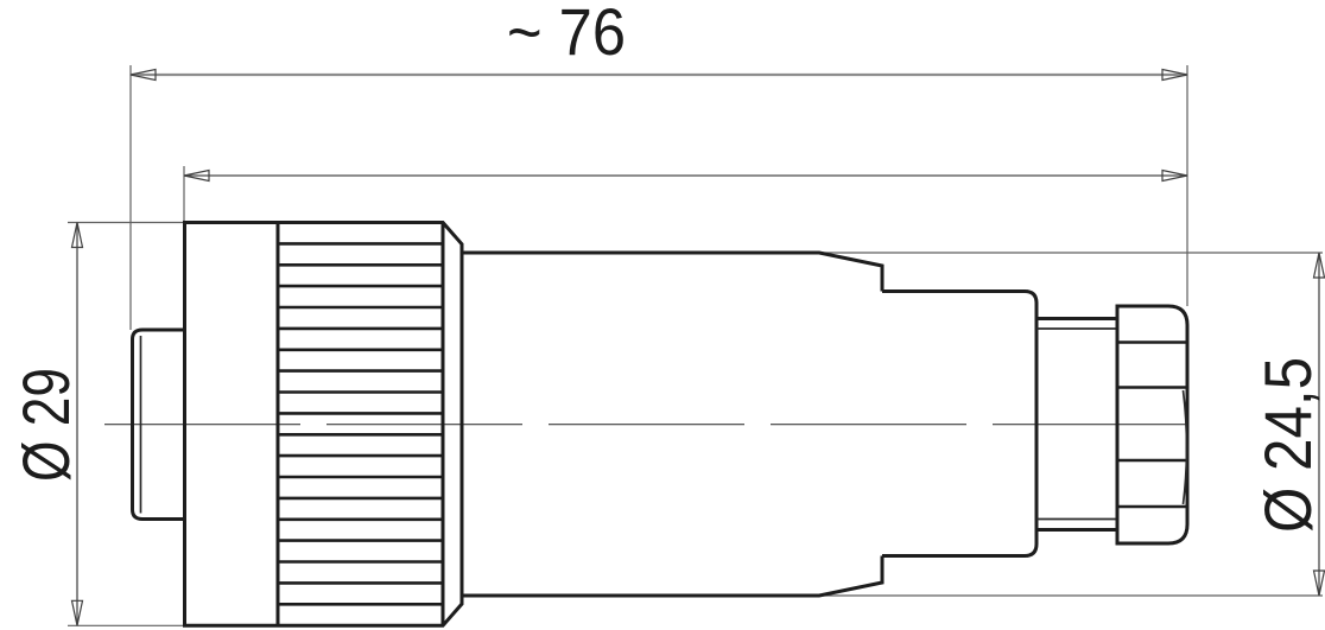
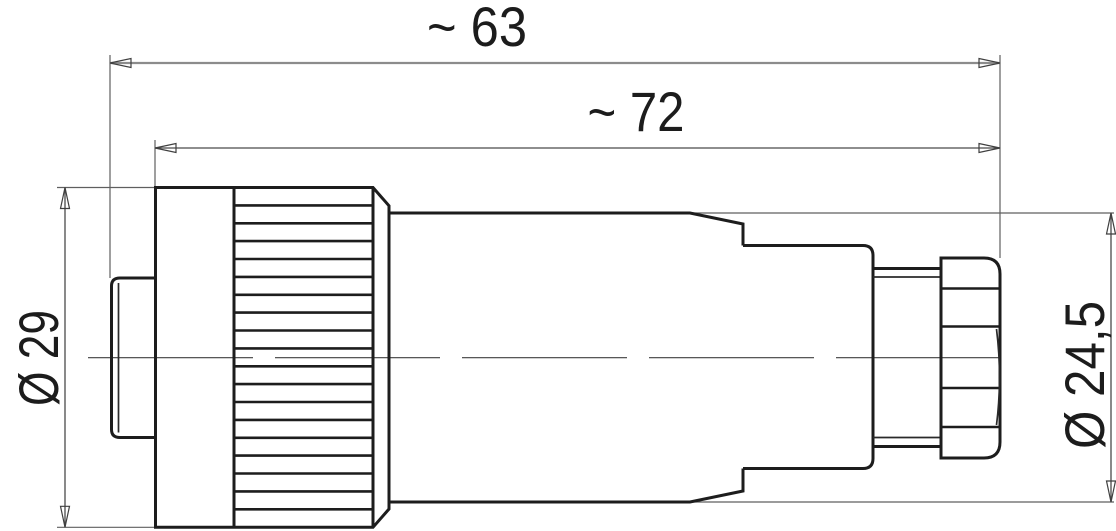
- ~ 76
+ ~ 63
+ ~ 72
